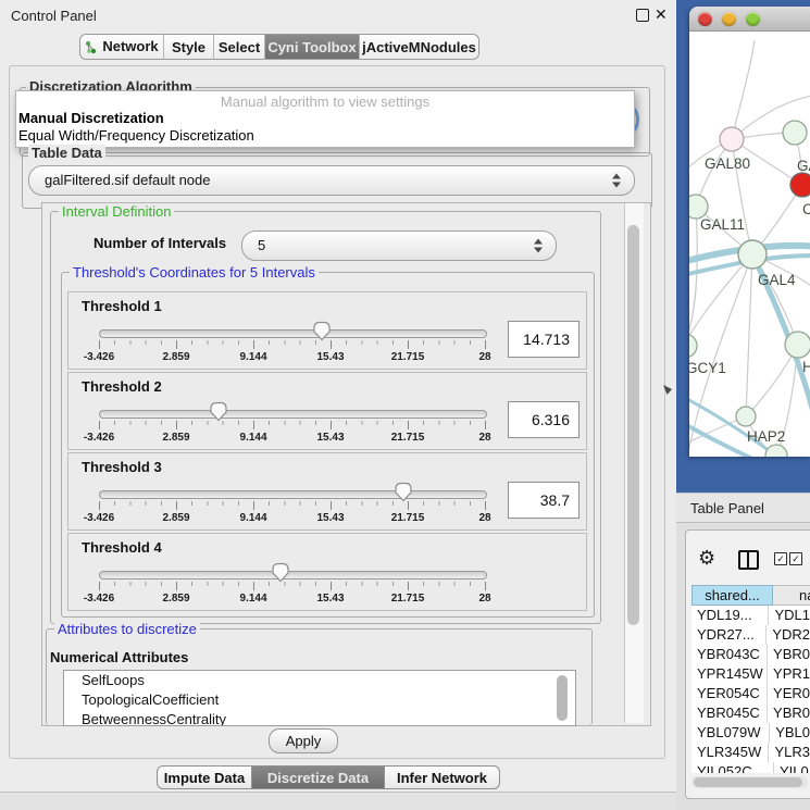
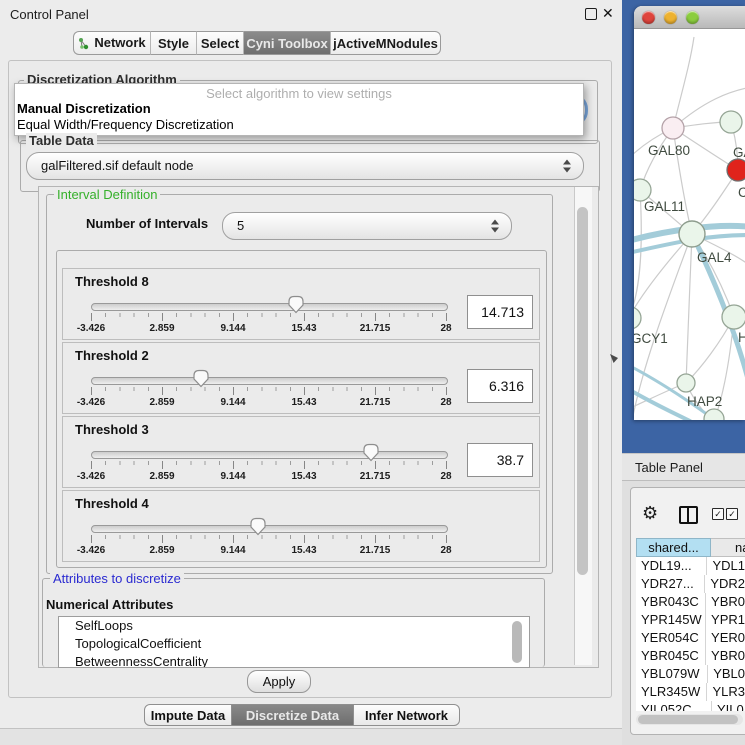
  Control Panel
  ✕
  Network
  Style
  Select
  Cyni Toolbox
  jActiveMNodules
  Discretization Algorithm
- Manual algorithm to view settings
+ Select algorithm to view settings
  Manual Discretization
  Equal Width/Frequency Discretization
  Table Data
  galFiltered.sif default node
  Interval Definition
  Number of Intervals
  5
- Threshold's Coordinates for 5 Intervals
- Threshold 1
+ Threshold 8
  -3.426
  2.859
  9.144
  15.43
  21.715
  28
  14.713
  Threshold 2
  -3.426
  2.859
  9.144
  15.43
  21.715
  28
  6.316
  Threshold 3
  -3.426
  2.859
  9.144
  15.43
  21.715
  28
  38.7
  Threshold 4
  -3.426
  2.859
  9.144
  15.43
  21.715
  28
  Attributes to discretize
  Numerical Attributes
  SelfLoops
  TopologicalCoefficient
  BetweennessCentrality
  Apply
  Impute Data
  Discretize Data
  Infer Network
  GAL80
  C
  GAL11
  GAL4
  GCY1
  H
  HAP2
  Table Panel
  ⚙
  ✓
  ✓
  shared...
  YDL19...
  YDL1
  YDR27...
  YDR2
  YBR043C
  YBR0
  YPR145W
  YPR1
  YER054C
  YER0
  YBR045C
  YBR0
  YBL079W
  YBL0
  YLR345W
  YLR3
  YIL052C
  YIL0
